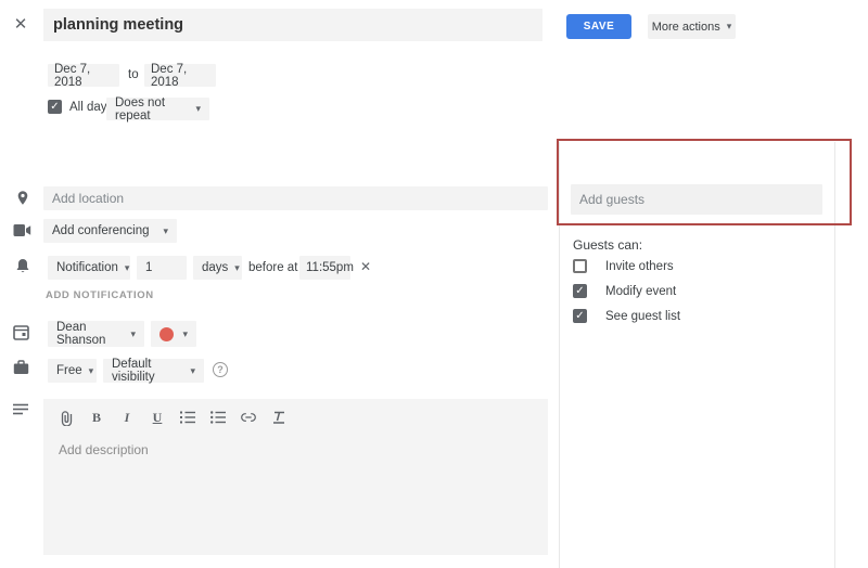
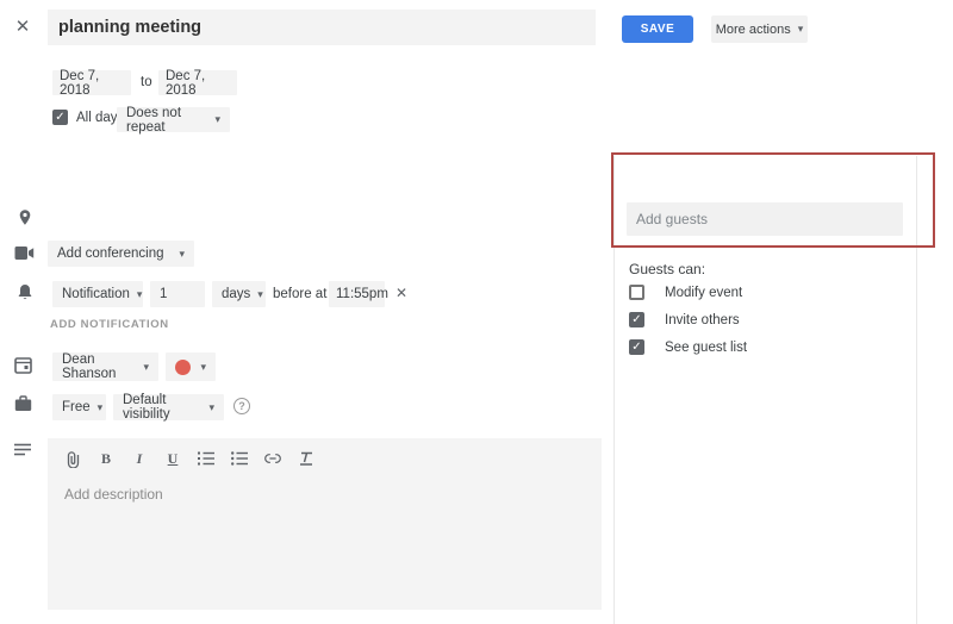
  ✕
  planning meeting
  SAVE
  More actions
  ▾
  Dec 7, 2018
  to
  Dec 7, 2018
  ✓
  All day
  Does not repeat
  ▾
- Add location
  Add conferencing
  ▾
  Notification
  ▾
  1
  days
  ▾
  before at
  11:55pm
  ✕
  ADD NOTIFICATION
  Dean Shanson
  ▾
  ▾
  Free
  ▾
  Default visibility
  ▾
  ?
  B
  I
  U
  Add description
  Add guests
  Guests can:
- Invite others
+ Modify event
  ✓
- Modify event
+ Invite others
  ✓
  See guest list
